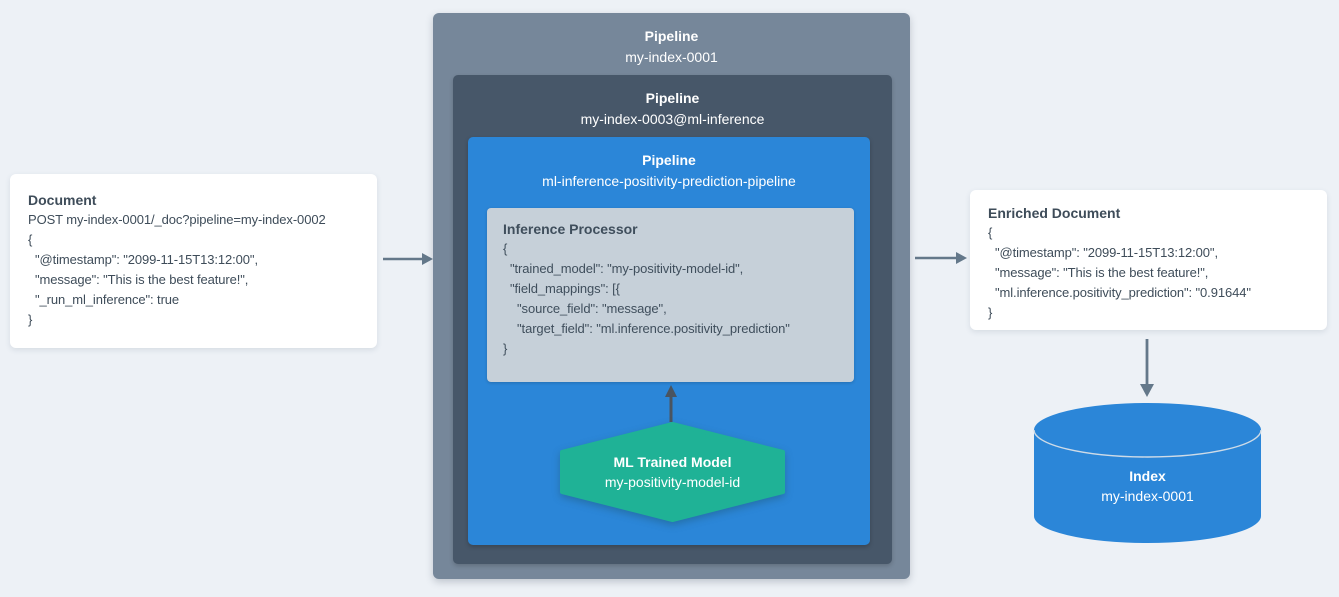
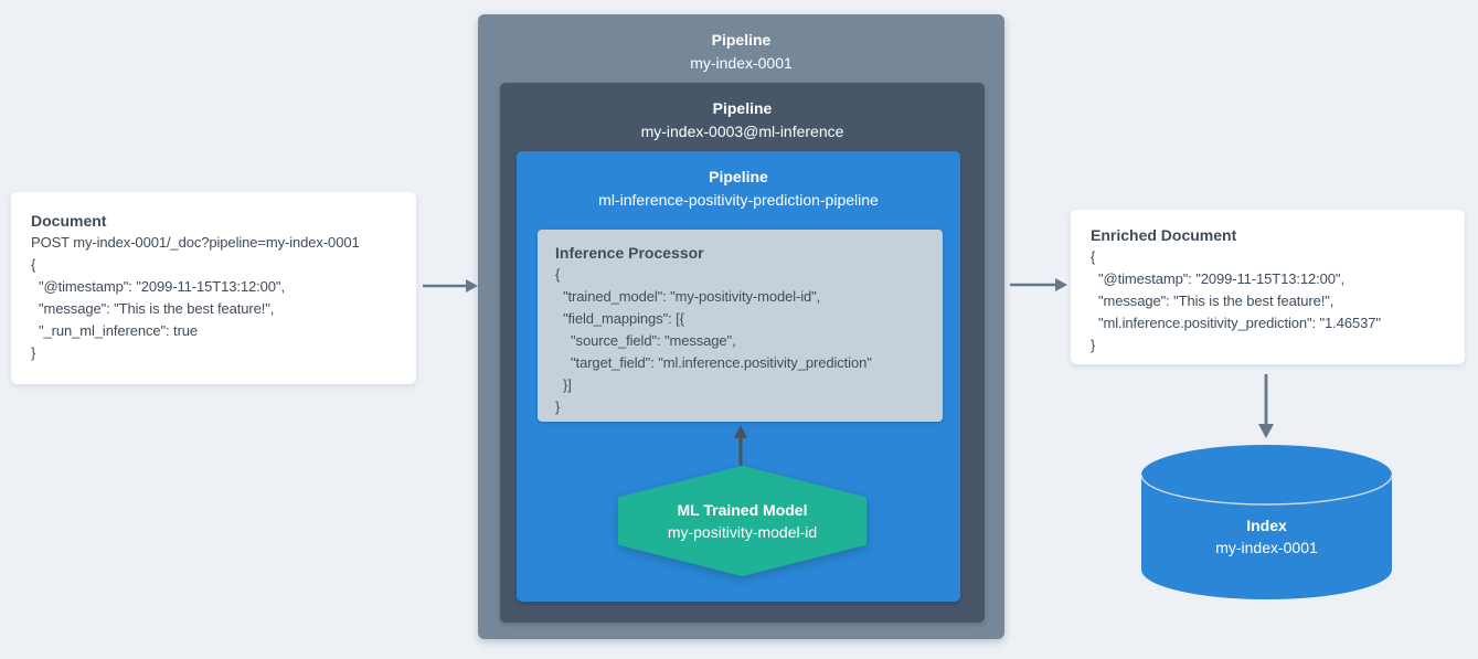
  Document
- POST my-index-0001/_doc?pipeline=my-index-0002
+ POST my-index-0001/_doc?pipeline=my-index-0001
  {
  "@timestamp": "2099-11-15T13:12:00",
  "message": "This is the best feature!",
  "_run_ml_inference": true
  }
  Pipeline
  my-index-0001
  Pipeline
  my-index-0003@ml-inference
  Pipeline
  ml-inference-positivity-prediction-pipeline
  Inference Processor
  {
  "trained_model": "my-positivity-model-id",
  "field_mappings": [{
  "source_field": "message",
  "target_field": "ml.inference.positivity_prediction"
+ }]
  }
  ML Trained Model
  my-positivity-model-id
  Enriched Document
  {
  "@timestamp": "2099-11-15T13:12:00",
  "message": "This is the best feature!",
- "ml.inference.positivity_prediction": "0.91644"
+ "ml.inference.positivity_prediction": "1.46537"
  }
  Index
  my-index-0001
